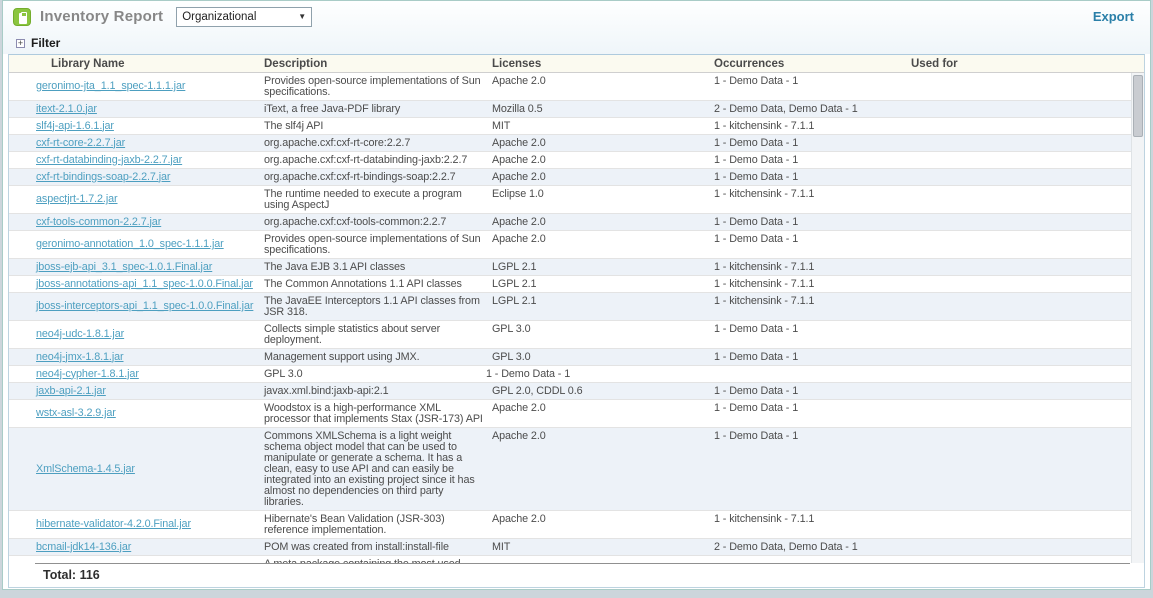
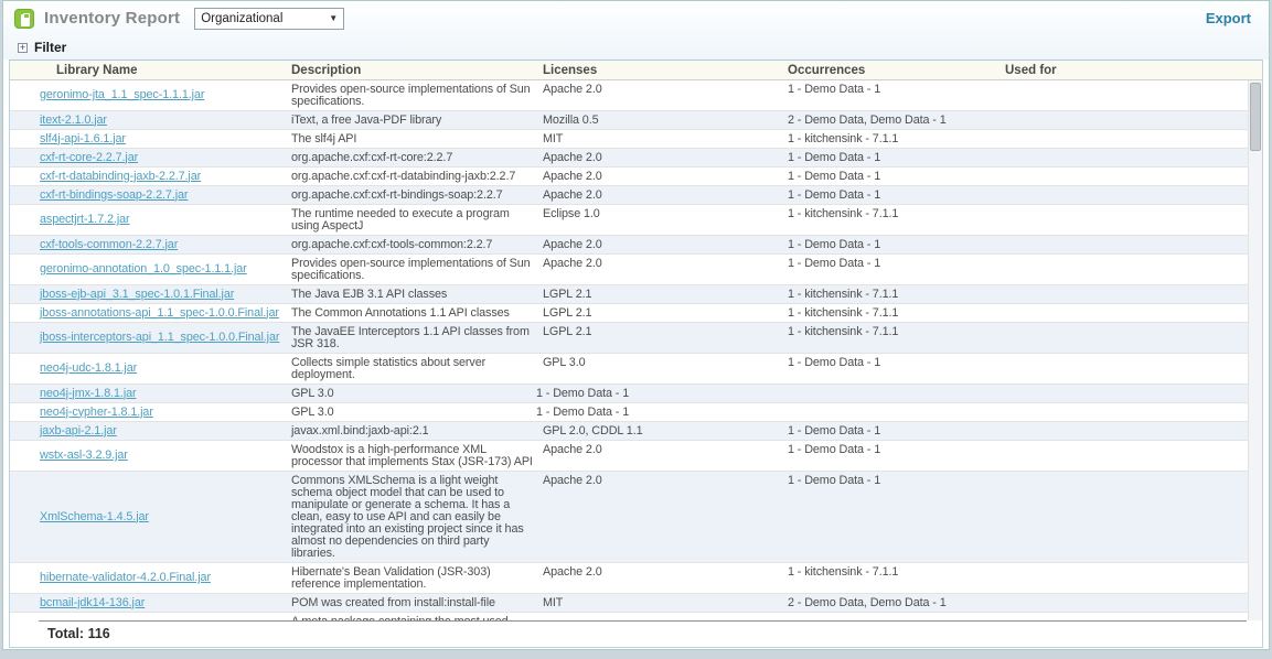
  Inventory Report
  Organizational
  ▼
  Export
  +
  Filter
  Library Name
  Description
  Licenses
  Occurrences
  Used for
  geronimo-jta_1.1_spec-1.1.1.jar
  Provides open-source implementations of Sun specifications.
  Apache 2.0
  1 - Demo Data - 1
  itext-2.1.0.jar
  iText, a free Java-PDF library
  Mozilla 0.5
  2 - Demo Data, Demo Data - 1
  slf4j-api-1.6.1.jar
  The slf4j API
  MIT
  1 - kitchensink - 7.1.1
  cxf-rt-core-2.2.7.jar
  org.apache.cxf:cxf-rt-core:2.2.7
  Apache 2.0
  1 - Demo Data - 1
  cxf-rt-databinding-jaxb-2.2.7.jar
  org.apache.cxf:cxf-rt-databinding-jaxb:2.2.7
  Apache 2.0
  1 - Demo Data - 1
  cxf-rt-bindings-soap-2.2.7.jar
  org.apache.cxf:cxf-rt-bindings-soap:2.2.7
  Apache 2.0
  1 - Demo Data - 1
  aspectjrt-1.7.2.jar
  The runtime needed to execute a program using AspectJ
  Eclipse 1.0
  1 - kitchensink - 7.1.1
  cxf-tools-common-2.2.7.jar
  org.apache.cxf:cxf-tools-common:2.2.7
  Apache 2.0
  1 - Demo Data - 1
  geronimo-annotation_1.0_spec-1.1.1.jar
  Provides open-source implementations of Sun specifications.
  Apache 2.0
  1 - Demo Data - 1
  jboss-ejb-api_3.1_spec-1.0.1.Final.jar
  The Java EJB 3.1 API classes
  LGPL 2.1
  1 - kitchensink - 7.1.1
  jboss-annotations-api_1.1_spec-1.0.0.Final.jar
  The Common Annotations 1.1 API classes
  LGPL 2.1
  1 - kitchensink - 7.1.1
  jboss-interceptors-api_1.1_spec-1.0.0.Final.jar
  The JavaEE Interceptors 1.1 API classes from JSR 318.
  LGPL 2.1
  1 - kitchensink - 7.1.1
  neo4j-udc-1.8.1.jar
  Collects simple statistics about server deployment.
  GPL 3.0
  1 - Demo Data - 1
  neo4j-jmx-1.8.1.jar
- Management support using JMX.
  GPL 3.0
  1 - Demo Data - 1
  neo4j-cypher-1.8.1.jar
  GPL 3.0
  1 - Demo Data - 1
  jaxb-api-2.1.jar
  javax.xml.bind:jaxb-api:2.1
- GPL 2.0, CDDL 0.6
+ GPL 2.0, CDDL 1.1
  1 - Demo Data - 1
  wstx-asl-3.2.9.jar
  Woodstox is a high-performance XML processor that implements Stax (JSR-173) API
  Apache 2.0
  1 - Demo Data - 1
  XmlSchema-1.4.5.jar
  Commons XMLSchema is a light weight schema object model that can be used to manipulate or generate a schema. It has a clean, easy to use API and can easily be integrated into an existing project since it has almost no dependencies on third party libraries.
  Apache 2.0
  1 - Demo Data - 1
  hibernate-validator-4.2.0.Final.jar
  Hibernate's Bean Validation (JSR-303) reference implementation.
  Apache 2.0
  1 - kitchensink - 7.1.1
  bcmail-jdk14-136.jar
  POM was created from install:install-file
  MIT
  2 - Demo Data, Demo Data - 1
  Total: 116
